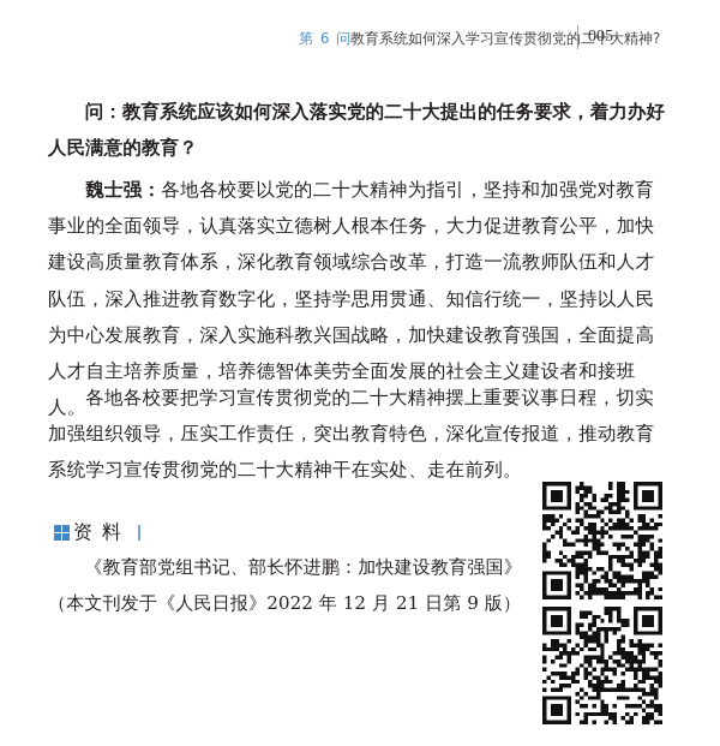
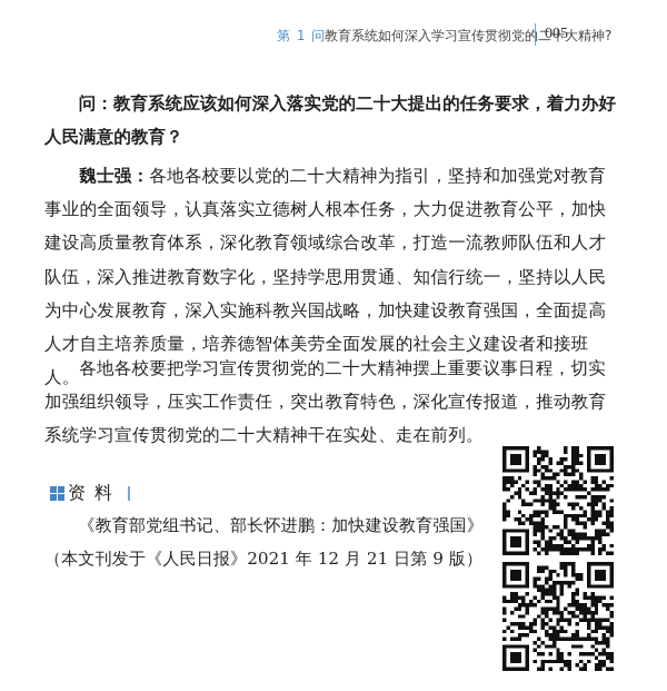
- 第 6 问
+ 第 1 问
  教育系统如何深入学习宣传贯彻党的二十大精神?
  005
  问：教育系统应该如何深入落实党的二十大提出的任务要求，着力办好人民满意的教育？
  魏士强：各地各校要以党的二十大精神为指引，坚持和加强党对教育事业的全面领导，认真落实立德树人根本任务，大力促进教育公平，加快建设高质量教育体系，深化教育领域综合改革，打造一流教师队伍和人才队伍，深入推进教育数字化，坚持学思用贯通、知信行统一，坚持以人民为中心发展教育，深入实施科教兴国战略，加快建设教育强国，全面提高人才自主培养质量，培养德智体美劳全面发展的社会主义建设者和接班人。
  各地各校要把学习宣传贯彻党的二十大精神摆上重要议事日程，切实加强组织领导，压实工作责任，突出教育特色，深化宣传报道，推动教育系统学习宣传贯彻党的二十大精神干在实处、走在前列。
  资料
- 《教育部党组书记、部长怀进鹏：加快建设教育强国》（本文刊发于《人民日报》2022 年 12 月 21 日第 9 版）
+ 《教育部党组书记、部长怀进鹏：加快建设教育强国》（本文刊发于《人民日报》2021 年 12 月 21 日第 9 版）
